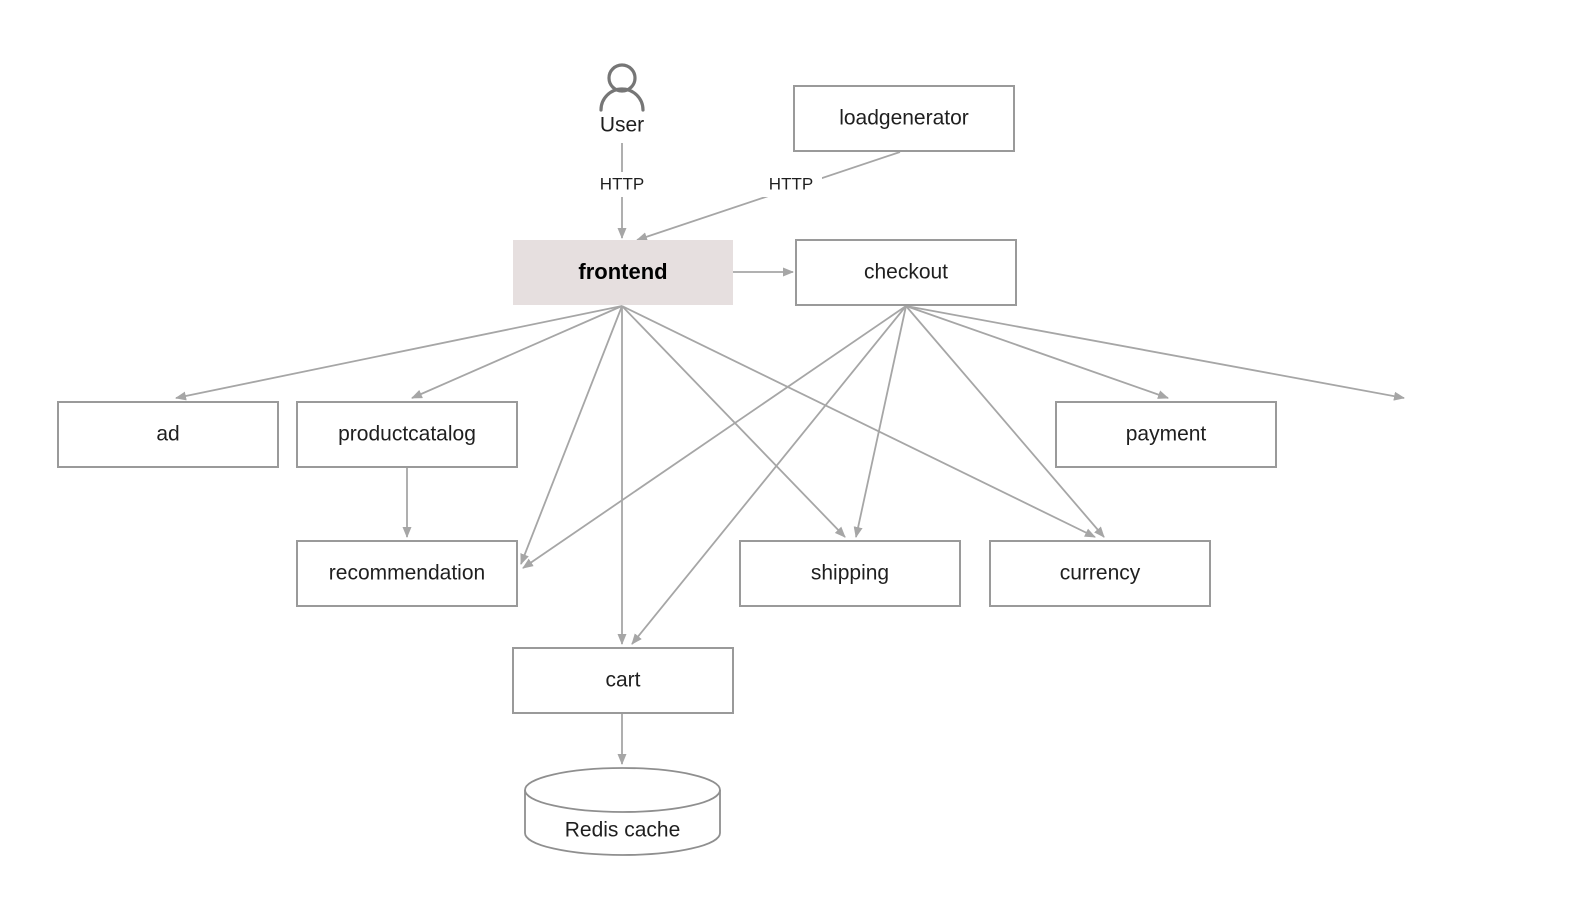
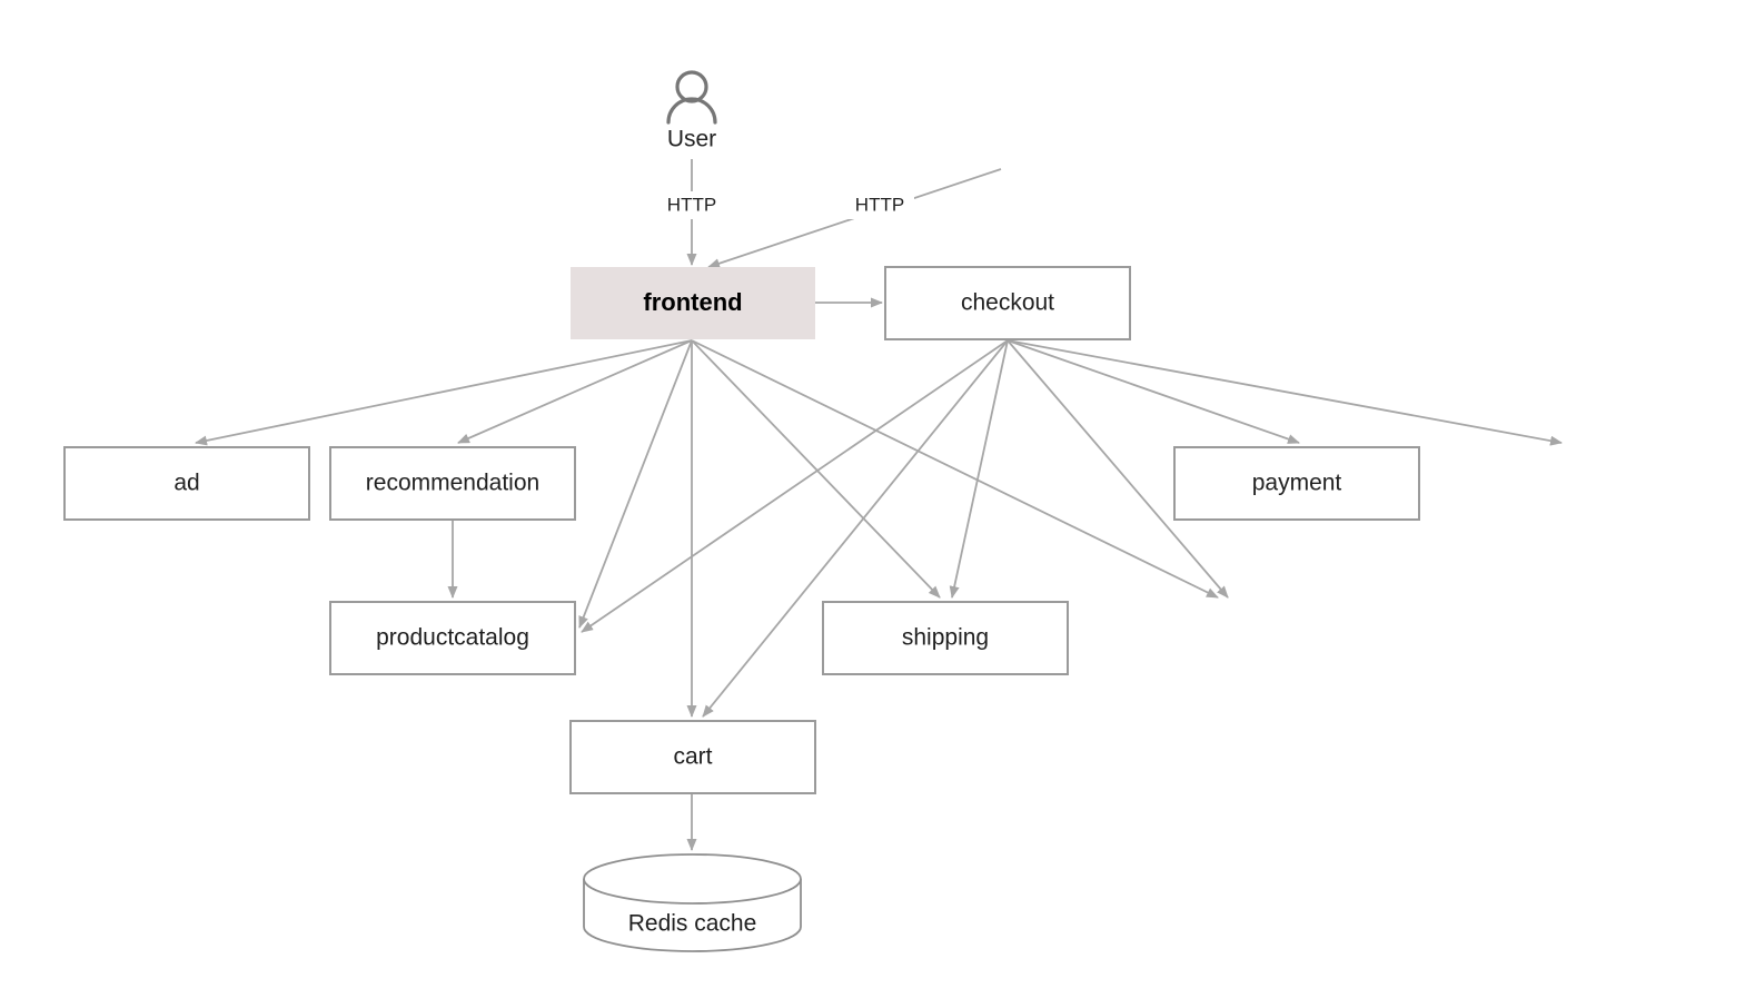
  HTTP
  HTTP
  User
- loadgenerator
  frontend
  checkout
  ad
- productcatalog
+ recommendation
  payment
- recommendation
+ productcatalog
  shipping
- currency
  cart
  Redis cache
